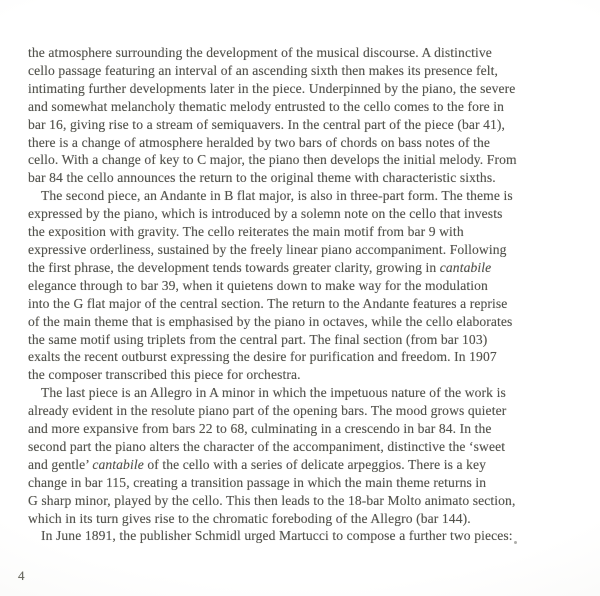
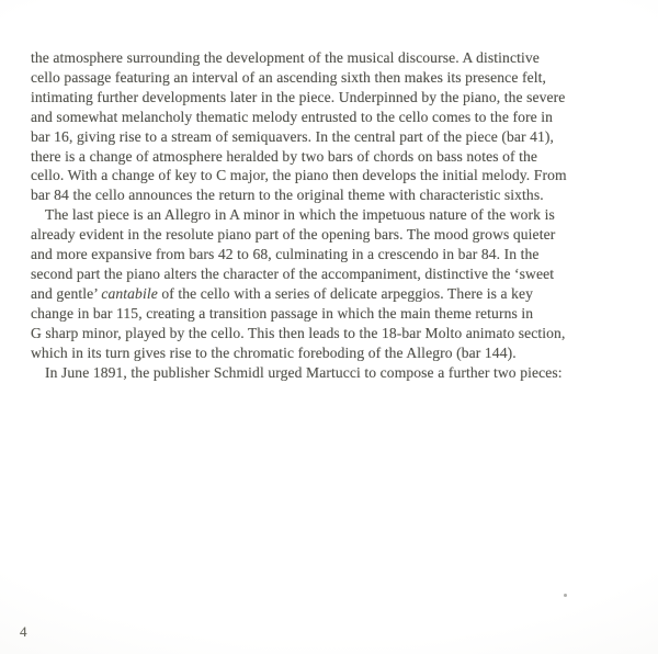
  the atmosphere surrounding the development of the musical discourse. A distinctive
  cello passage featuring an interval of an ascending sixth then makes its presence felt,
  intimating further developments later in the piece. Underpinned by the piano, the severe
  and somewhat melancholy thematic melody entrusted to the cello comes to the fore in
  bar 16, giving rise to a stream of semiquavers. In the central part of the piece (bar 41),
  there is a change of atmosphere heralded by two bars of chords on bass notes of the
  cello. With a change of key to C major, the piano then develops the initial melody. From
  bar 84 the cello announces the return to the original theme with characteristic sixths.
- The second piece, an Andante in B flat major, is also in three-part form. The theme is
- expressed by the piano, which is introduced by a solemn note on the cello that invests
- the exposition with gravity. The cello reiterates the main motif from bar 9 with
- expressive orderliness, sustained by the freely linear piano accompaniment. Following
- the first phrase, the development tends towards greater clarity, growing in cantabile
- elegance through to bar 39, when it quietens down to make way for the modulation
- into the G flat major of the central section. The return to the Andante features a reprise
- of the main theme that is emphasised by the piano in octaves, while the cello elaborates
- the same motif using triplets from the central part. The final section (from bar 103)
- exalts the recent outburst expressing the desire for purification and freedom. In 1907
- the composer transcribed this piece for orchestra.
  The last piece is an Allegro in A minor in which the impetuous nature of the work is
  already evident in the resolute piano part of the opening bars. The mood grows quieter
- and more expansive from bars 22 to 68, culminating in a crescendo in bar 84. In the
+ and more expansive from bars 42 to 68, culminating in a crescendo in bar 84. In the
  second part the piano alters the character of the accompaniment, distinctive the ‘sweet
  and gentle’ cantabile of the cello with a series of delicate arpeggios. There is a key
  change in bar 115, creating a transition passage in which the main theme returns in
  G sharp minor, played by the cello. This then leads to the 18-bar Molto animato section,
  which in its turn gives rise to the chromatic foreboding of the Allegro (bar 144).
  In June 1891, the publisher Schmidl urged Martucci to compose a further two pieces:
  4
